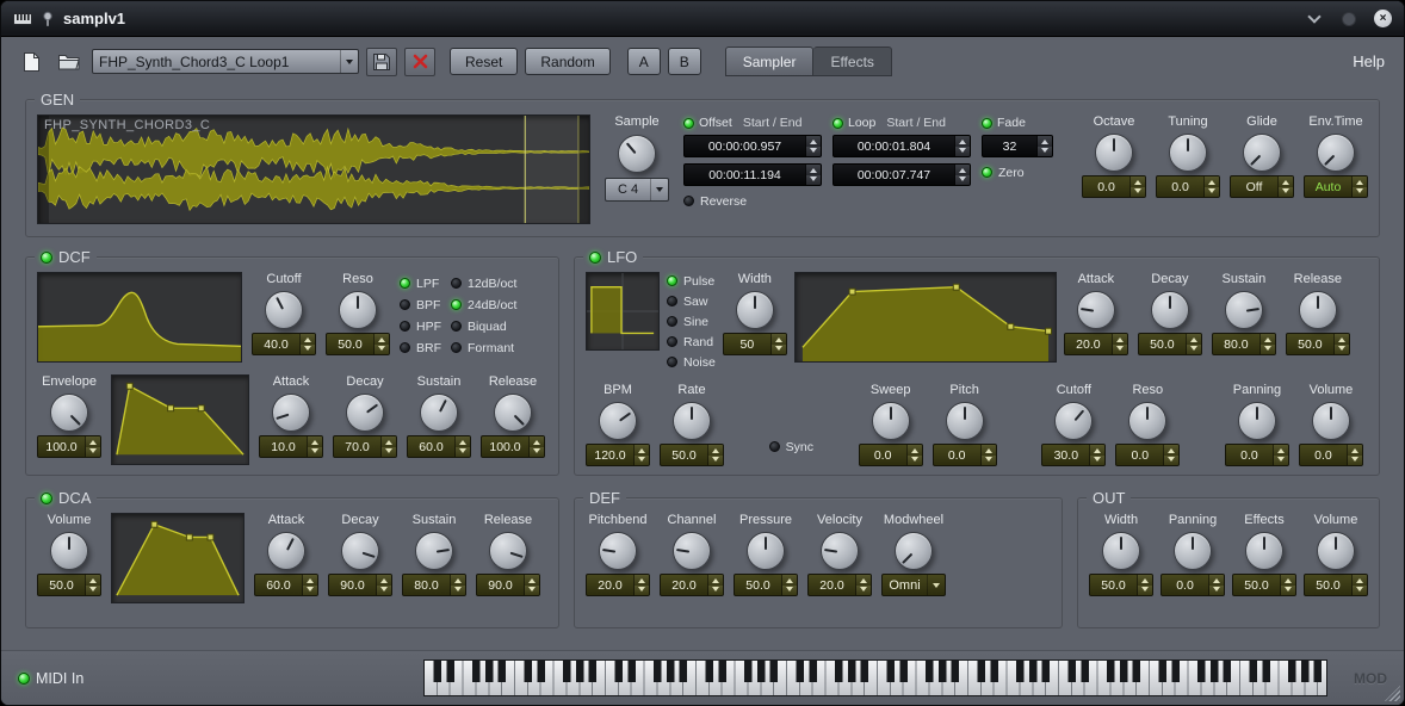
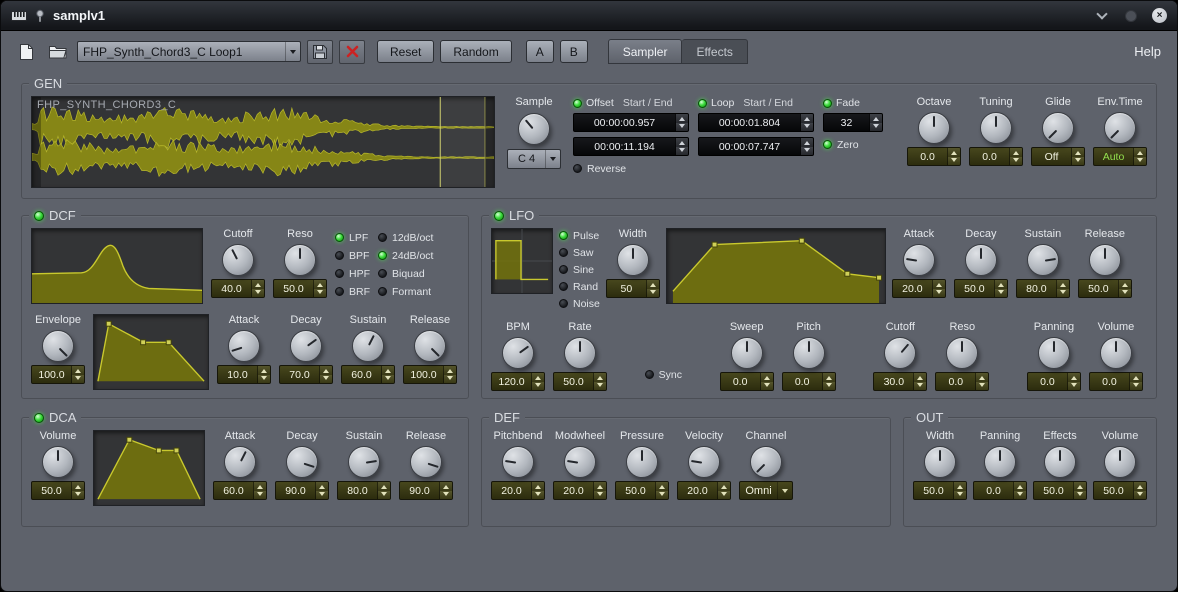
  samplv1
  ×
  FHP_Synth_Chord3_C Loop1
  Reset
  Random
  A
  B
  Sampler
  Effects
  Help
  GEN
  FHP_SYNTH_CHORD3_C
  Sample
  C 4
  Offset
  Start / End
  Loop
  Start / End
  Fade
  00:00:00.957
  00:00:01.804
  32
  00:00:11.194
  00:00:07.747
  Zero
  Reverse
  Octave
  0.0
  Tuning
  0.0
  Glide
  Off
  Env.Time
  Auto
  DCF
  Cutoff
  40.0
  Reso
  50.0
  LPF
  BPF
  HPF
  BRF
  12dB/oct
  24dB/oct
  Biquad
  Formant
  Envelope
  100.0
  Attack
  10.0
  Decay
  70.0
  Sustain
  60.0
  Release
  100.0
  LFO
  Pulse
  Saw
  Sine
  Rand
  Noise
  Width
  50
  Attack
  20.0
  Decay
  50.0
  Sustain
  80.0
  Release
  50.0
  BPM
  120.0
  Rate
  50.0
  Sync
  Sweep
  0.0
  Pitch
  0.0
  Cutoff
  30.0
  Reso
  0.0
  Panning
  0.0
  Volume
  0.0
  DCA
  Volume
  50.0
  Attack
  60.0
  Decay
  90.0
  Sustain
  80.0
  Release
  90.0
  DEF
  Pitchbend
  20.0
- Channel
+ Modwheel
  20.0
  Pressure
  50.0
  Velocity
  20.0
- Modwheel
+ Channel
  Omni
  OUT
  Width
  50.0
  Panning
  0.0
  Effects
  50.0
  Volume
  50.0
- MIDI In
- MOD
